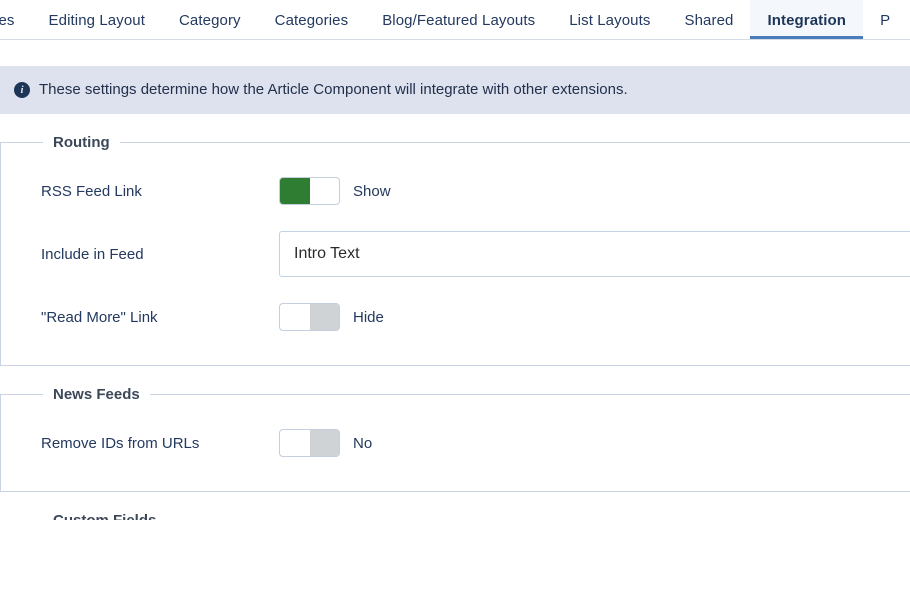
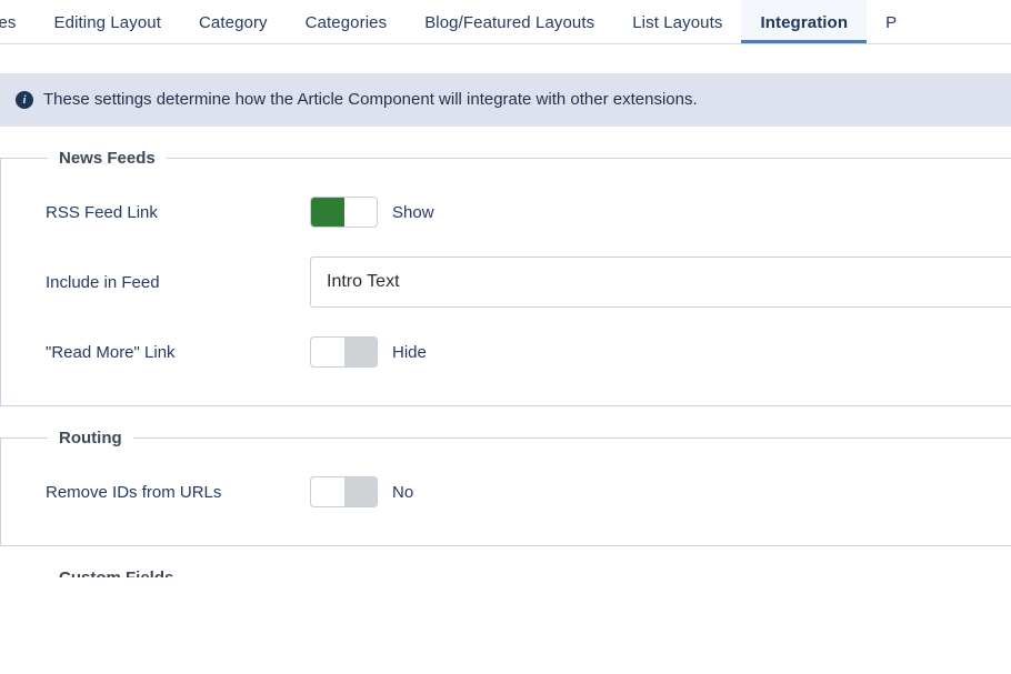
  Editing Layout
  Category
  Categories
  Blog/Featured Layouts
  List Layouts
- Shared
  Integration
  P
  i
  These settings determine how the Article Component will integrate with other extensions.
- Routing
+ News Feeds
  RSS Feed Link
  Show
  Include in Feed
  Intro Text
  "Read More" Link
  Hide
- News Feeds
+ Routing
  Remove IDs from URLs
  No
